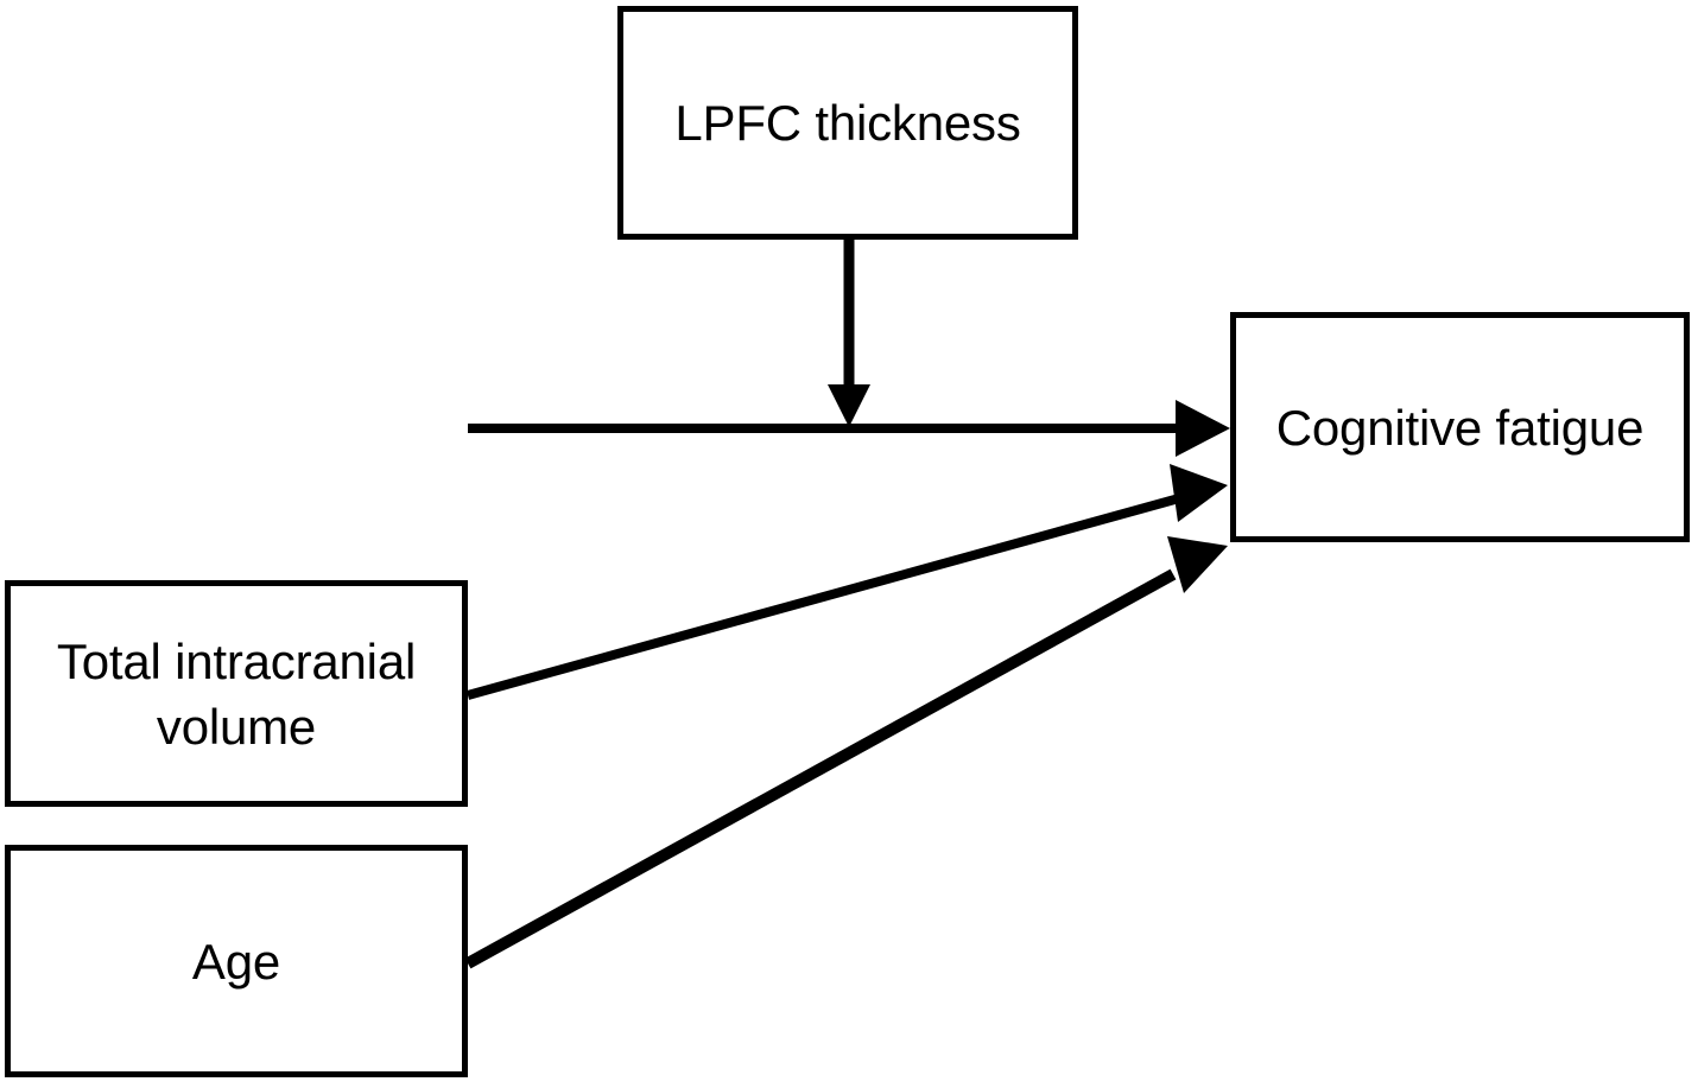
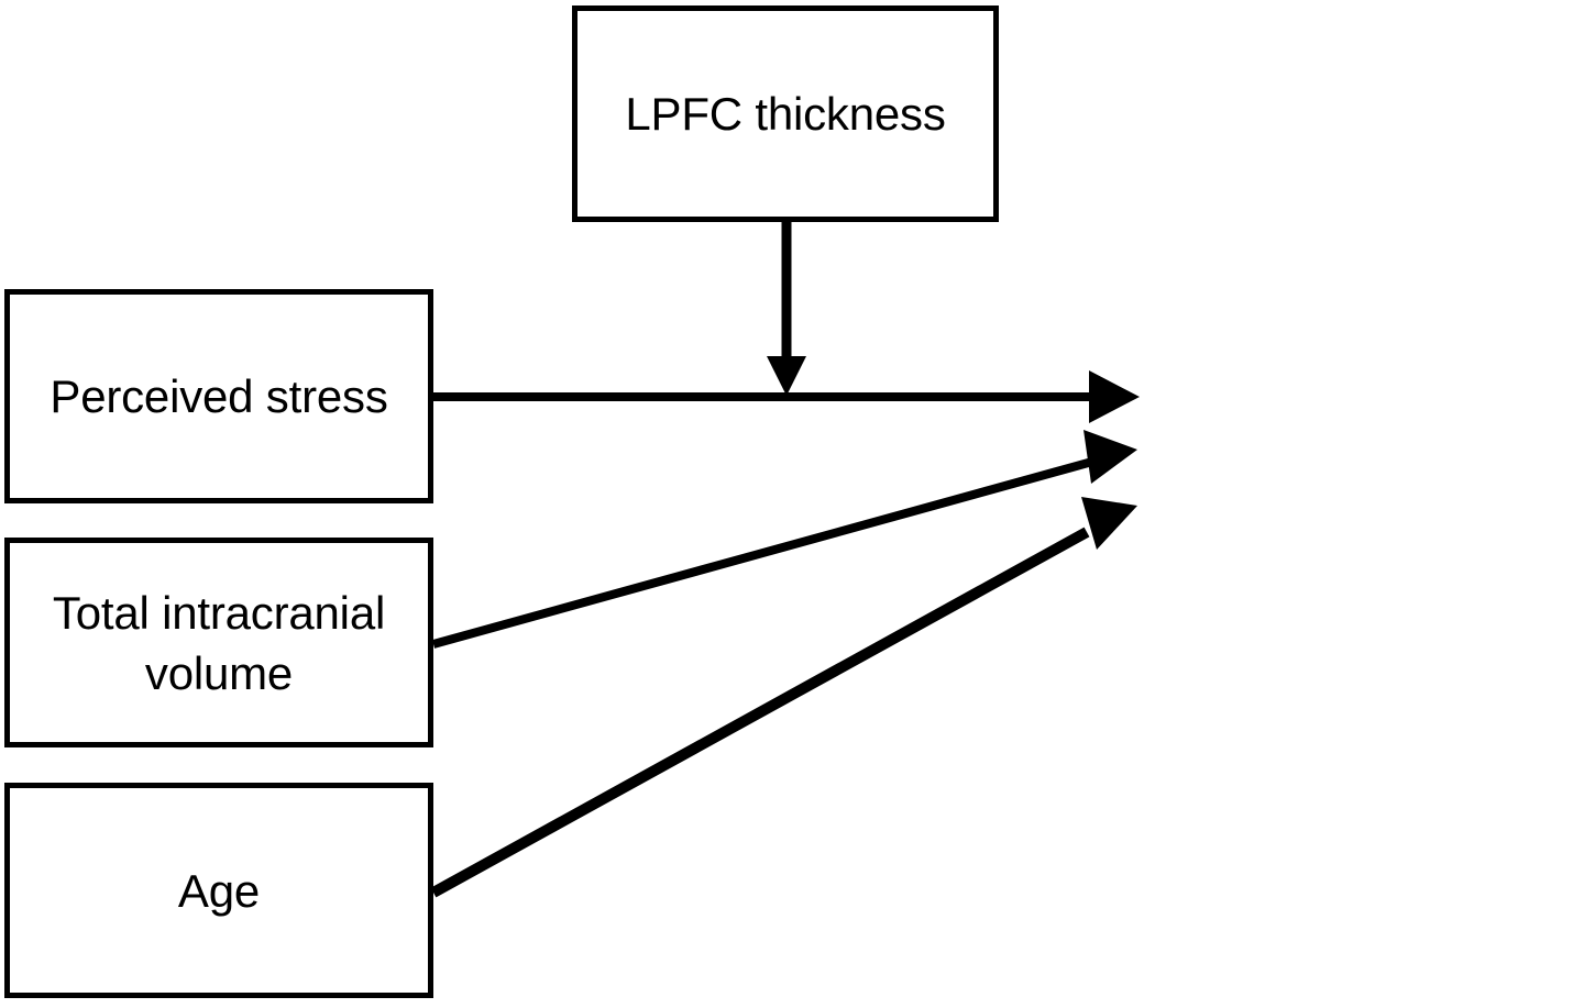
  LPFC thickness
+ Perceived stress
  Total intracranial
  volume
  Age
- Cognitive fatigue
